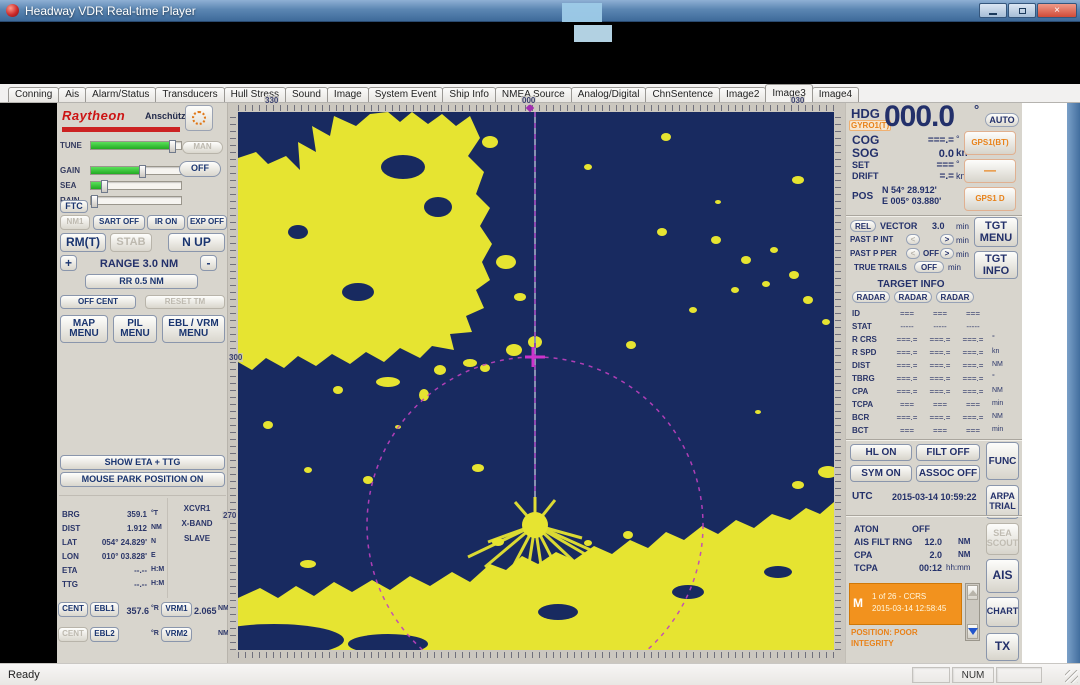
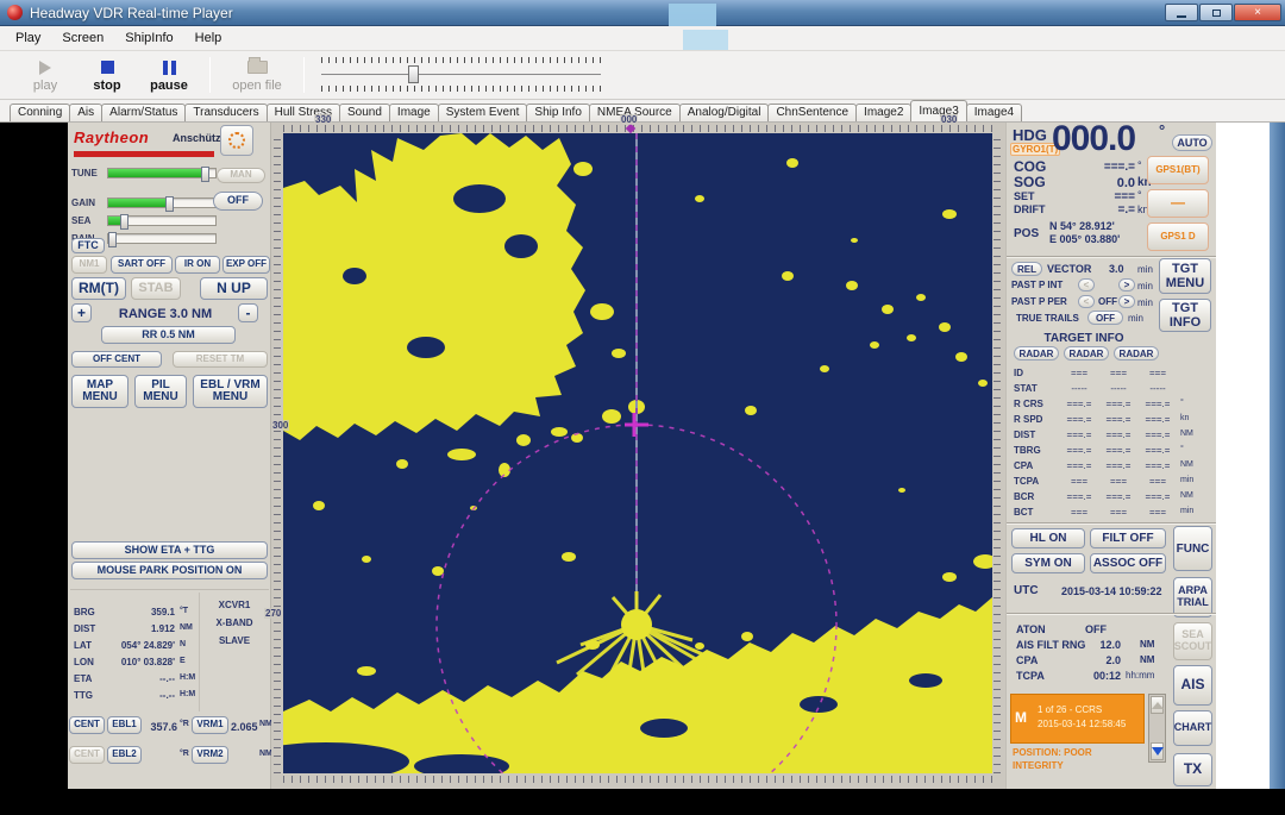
  Headway VDR Real-time Player
  ×
+ Play
+ Screen
+ ShipInfo
+ Help
+ play
+ stop
+ pause
+ open file
  Conning
  Ais
  Alarm/Status
  Transducers
  Hull Stress
  Sound
  Image
  System Event
  Ship Info
  NMEA Source
  Analog/Digital
  ChnSentence
  Image2
  Image3
  Image4
  Raytheon
  Anschütz
  TUNE
  GAIN
  SEA
  MAN
  OFF
  FTC
  NM1
  SART OFF
  IR ON
  EXP OFF
  RM(T)
  STAB
  N UP
  +
  RANGE 3.0 NM
  -
  RR 0.5 NM
  OFF CENT
  RESET TM
  MAP
  MENU
  PIL
  MENU
  EBL / VRM
  MENU
  SHOW ETA + TTG
  MOUSE PARK POSITION ON
  BRG
  359.1
  DIST
  1.912
  LAT
  054° 24.829'
  LON
  010° 03.828'
  ETA
  --.--
  TTG
  --.--
  XCVR1
  X-BAND
  SLAVE
  CENT
  EBL1
  357.6
  VRM1
  2.065
  CENT
  EBL2
  VRM2
  330
  000
  030
  300
  270
  HDG
  GYRO1(T)
  000.0
  °
  AUTO
  COG
  ===.=
  °
  SOG
  0.0
  GPS1(BT)
  SET
  ===
  °
  DRIFT
  =.=
  kn
  —
  POS
  N 54° 28.912'
  E 005° 03.880'
  GPS1 D
  REL
  VECTOR
  3.0
  min
  TGT
  MENU
  PAST P INT
  <
  >
  min
  PAST P PER
  <
  OFF
  >
  min
  TGT
  INFO
  TRUE TRAILS
  OFF
  min
  TARGET INFO
  RADAR
  RADAR
  RADAR
  ID
  ===
  ===
  ===
  STAT
  -----
  -----
  -----
  R CRS
  ===.=
  ===.=
  ===.=
  R SPD
  ===.=
  ===.=
  ===.=
  DIST
  ===.=
  ===.=
  ===.=
  TBRG
  ===.=
  ===.=
  ===.=
  CPA
  ===.=
  ===.=
  ===.=
  TCPA
  ===
  ===
  ===
  BCR
  ===.=
  ===.=
  ===.=
  BCT
  ===
  ===
  ===
  HL ON
  FILT OFF
  FUNC
  SYM ON
  ASSOC OFF
  UTC
  2015-03-14 10:59:22
  ARPA
  TRIAL
  ATON
  OFF
  AIS FILT RNG
  12.0
  NM
  CPA
  2.0
  NM
  TCPA
  00:12
  hh:mm
  M
  1 of 26 - CCRS
  2015-03-14 12:58:45
  POSITION: POOR
  INTEGRITY
  SEA
  SCOUT
  AIS
  CHART
  TX
- Ready
- NUM
